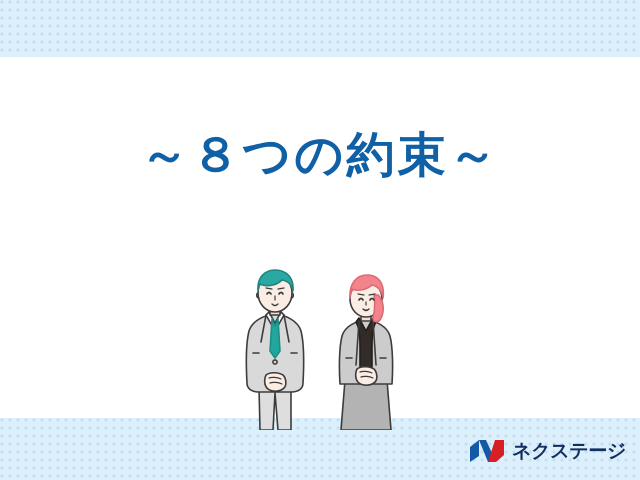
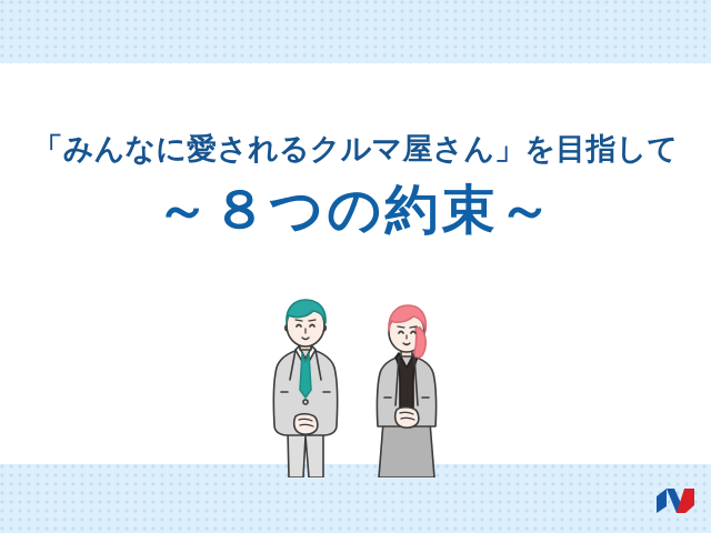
+ 「みんなに愛されるクルマ屋さん」を目指して
  ～８つの約束～
- ネクステージ
